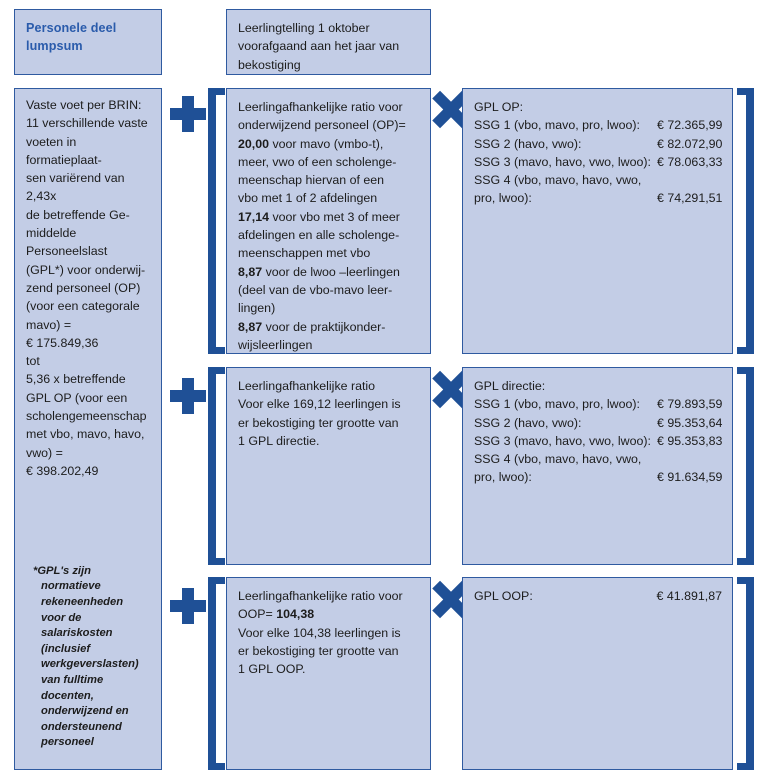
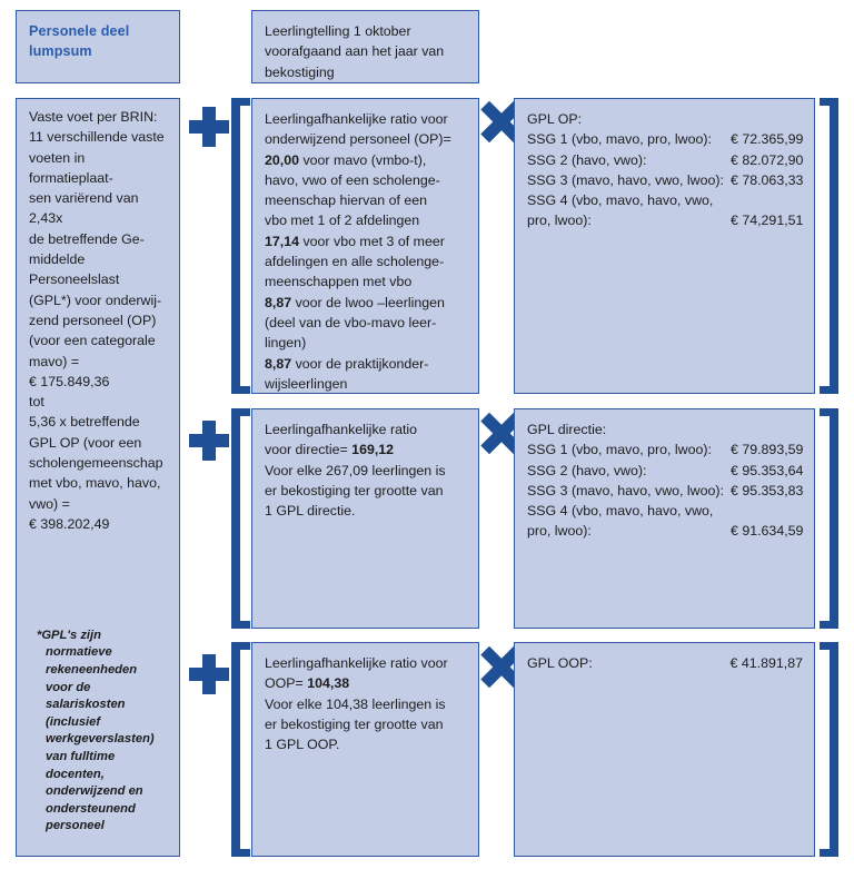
  Personele deel
  lumpsum
  Vaste voet per BRIN:
  11 verschillende vaste
  voeten in formatieplaat-
  sen variërend van 2,43x
  de betreffende Ge-
  middelde Personeelslast
  (GPL*) voor onderwij-
  zend personeel (OP)
  (voor een categorale
  mavo) =
  € 175.849,36
  tot
  5,36 x betreffende
  GPL OP (voor een
  scholengemeenschap
  met vbo, mavo, havo,
  vwo) =
  € 398.202,49
  *GPL's zijn normatieve rekeneenheden voor de salariskosten (inclusief werkgeverslasten) van fulltime docenten, onderwijzend en ondersteunend personeel
  Leerlingtelling 1 oktober voorafgaand aan het jaar van bekostiging
  Leerlingafhankelijke ratio voor
  onderwijzend personeel (OP)=
  20,00 voor mavo (vmbo-t),
- meer, vwo of een scholenge-
+ havo, vwo of een scholenge-
  meenschap hiervan of een
  vbo met 1 of 2 afdelingen
  17,14 voor vbo met 3 of meer
  afdelingen en alle scholenge-
  meenschappen met vbo
  8,87 voor de lwoo –leerlingen
  (deel van de vbo-mavo leer-
  lingen)
  8,87 voor de praktijkonder-
  wijsleerlingen
  GPL OP:
  SSG 1 (vbo, mavo, pro, lwoo):	€ 72.365,99
  SSG 2 (havo, vwo):	€ 82.072,90
  SSG 3 (mavo, havo, vwo, lwoo):	€ 78.063,33
  SSG 4 (vbo, mavo, havo, vwo,
  pro, lwoo):	€ 74,291,51
  Leerlingafhankelijke ratio
+ voor directie= 169,12
- Voor elke 169,12 leerlingen is
+ Voor elke 267,09 leerlingen is
  er bekostiging ter grootte van
  1 GPL directie.
  GPL directie:
  SSG 1 (vbo, mavo, pro, lwoo):	€ 79.893,59
  SSG 2 (havo, vwo):	€ 95.353,64
  SSG 3 (mavo, havo, vwo, lwoo):	€ 95.353,83
  SSG 4 (vbo, mavo, havo, vwo,
  pro, lwoo):	€ 91.634,59
  Leerlingafhankelijke ratio voor
  OOP= 104,38
  Voor elke 104,38 leerlingen is
  er bekostiging ter grootte van
  1 GPL OOP.
  GPL OOP:	€ 41.891,87
